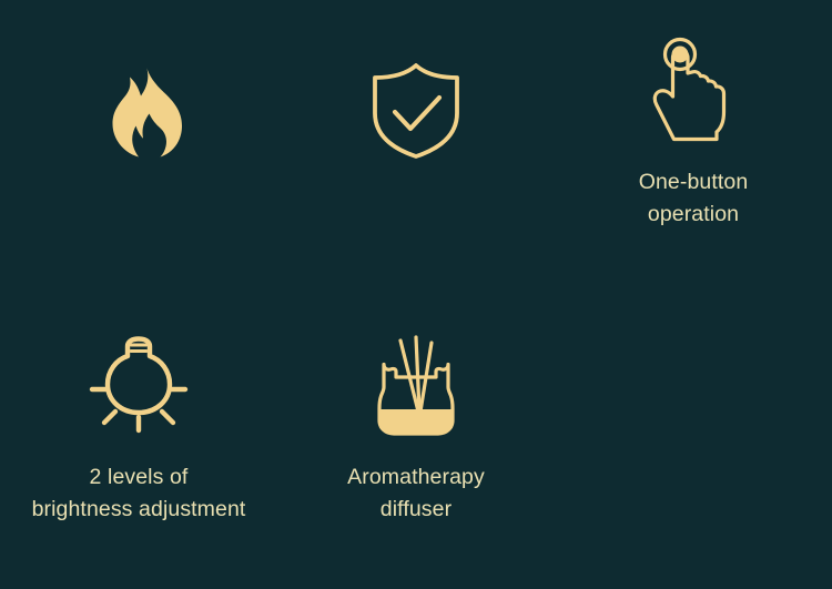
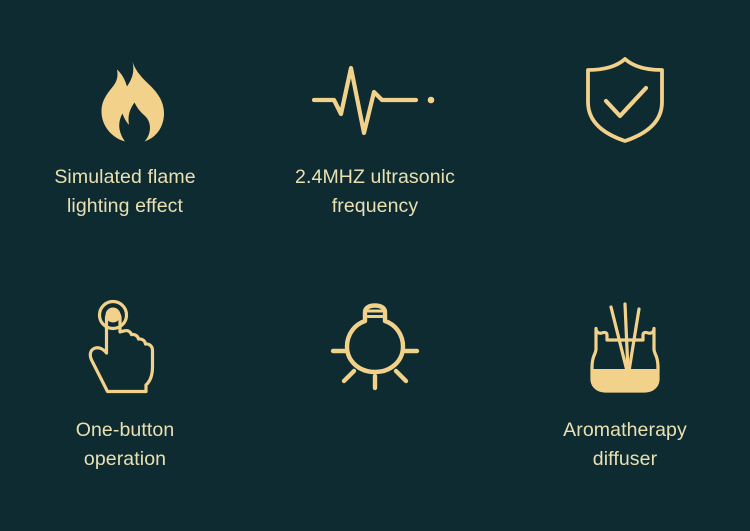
+ Simulated flame
+ lighting effect
+ 2.4MHZ ultrasonic
+ frequency
  One-button
  operation
- 2 levels of
- brightness adjustment
  Aromatherapy
  diffuser
